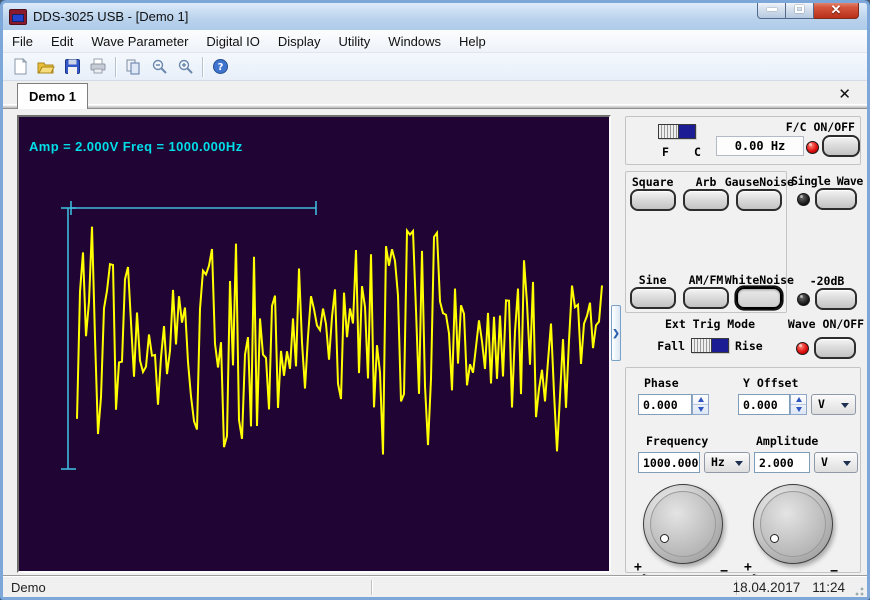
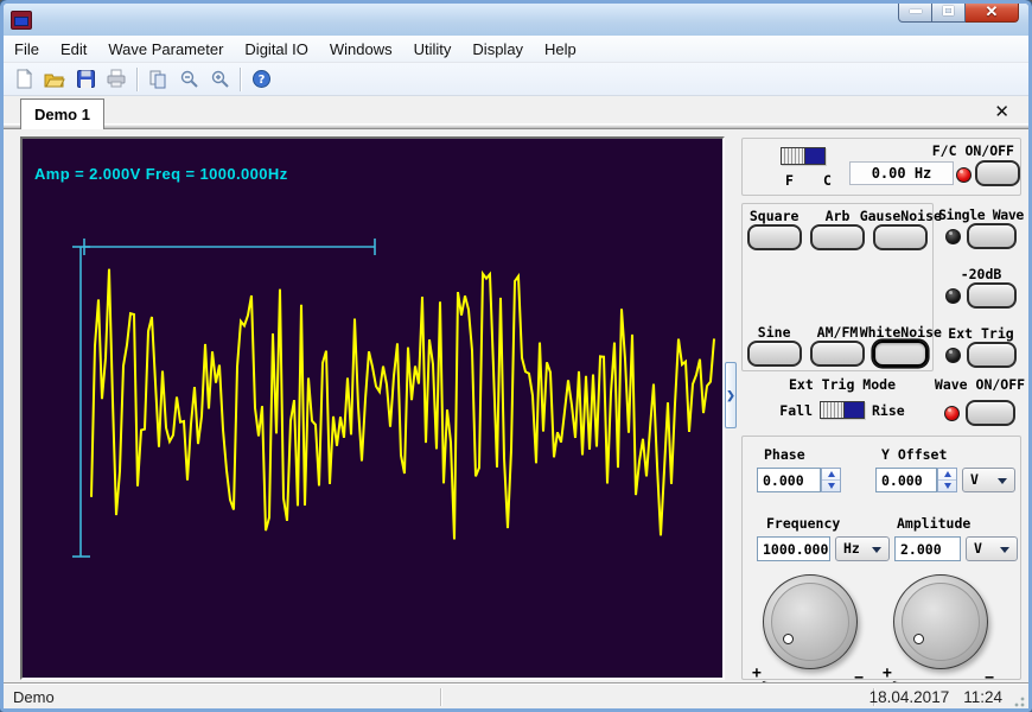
- DDS-3025 USB - [Demo 1]
  ✕
  File
  Edit
  Wave Parameter
  Digital IO
- Display
+ Windows
  Utility
- Windows
+ Display
  Help
  ?
  Demo 1
  ✕
  Amp = 2.000V Freq = 1000.000Hz
  ❯
  F
  C
  0.00 Hz
  F/C ON/OFF
  Square
  Arb
  GauseNoise
  Sine
  AM/FM
  WhiteNoise
  Single Wave
  -20dB
+ Ext Trig
  Ext Trig Mode
  Fall
  Rise
  Wave ON/OFF
  Phase
  Y Offset
  0.000
  0.000
  V
  Frequency
  Amplitude
  1000.000
  Hz
  2.000
  V
  +
  −
  +
  −
  Demo
  18.04.2017
  11:24
